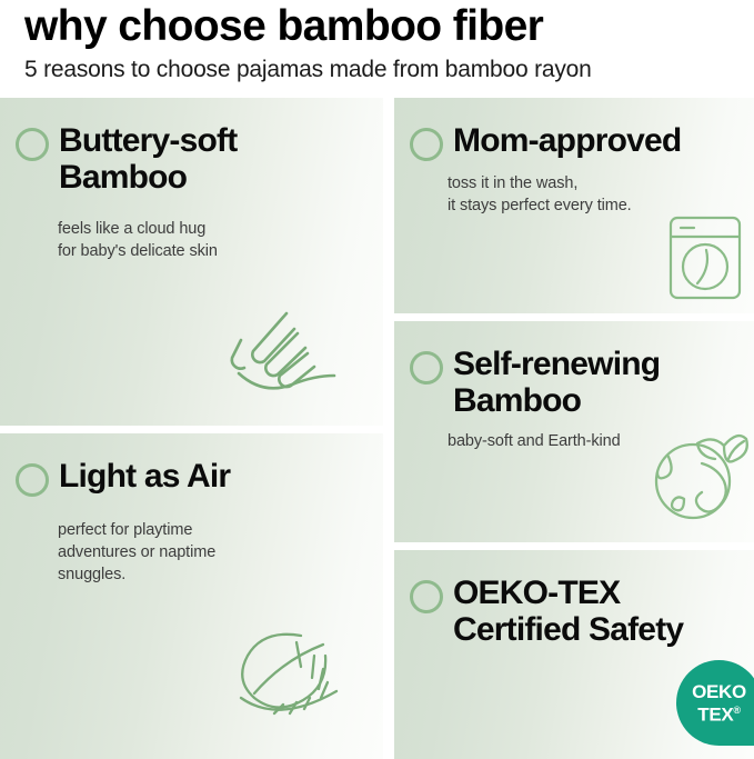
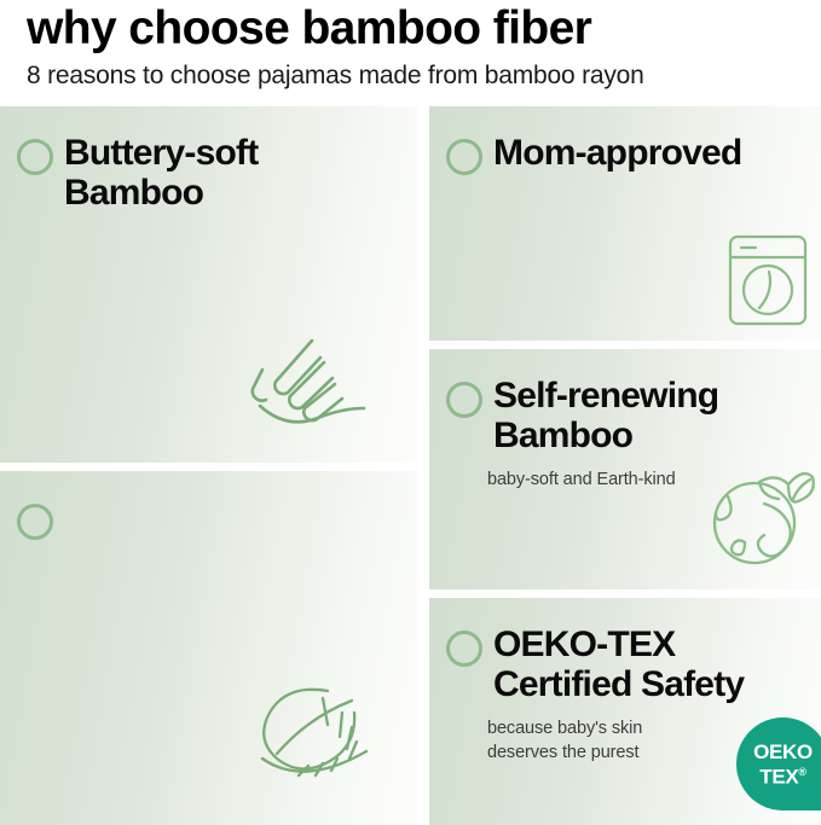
  why choose bamboo fiber
- 5 reasons to choose pajamas made from bamboo rayon
+ 8 reasons to choose pajamas made from bamboo rayon
  Buttery-soft
  Bamboo
- feels like a cloud hug
- for baby's delicate skin
- Light as Air
- perfect for playtime
- adventures or naptime
- snuggles.
  Mom-approved
- toss it in the wash,
- it stays perfect every time.
  Self-renewing
  Bamboo
  baby-soft and Earth-kind
  OEKO-TEX
  Certified Safety
+ because baby's skin
+ deserves the purest
  OEKO
  TEX®
